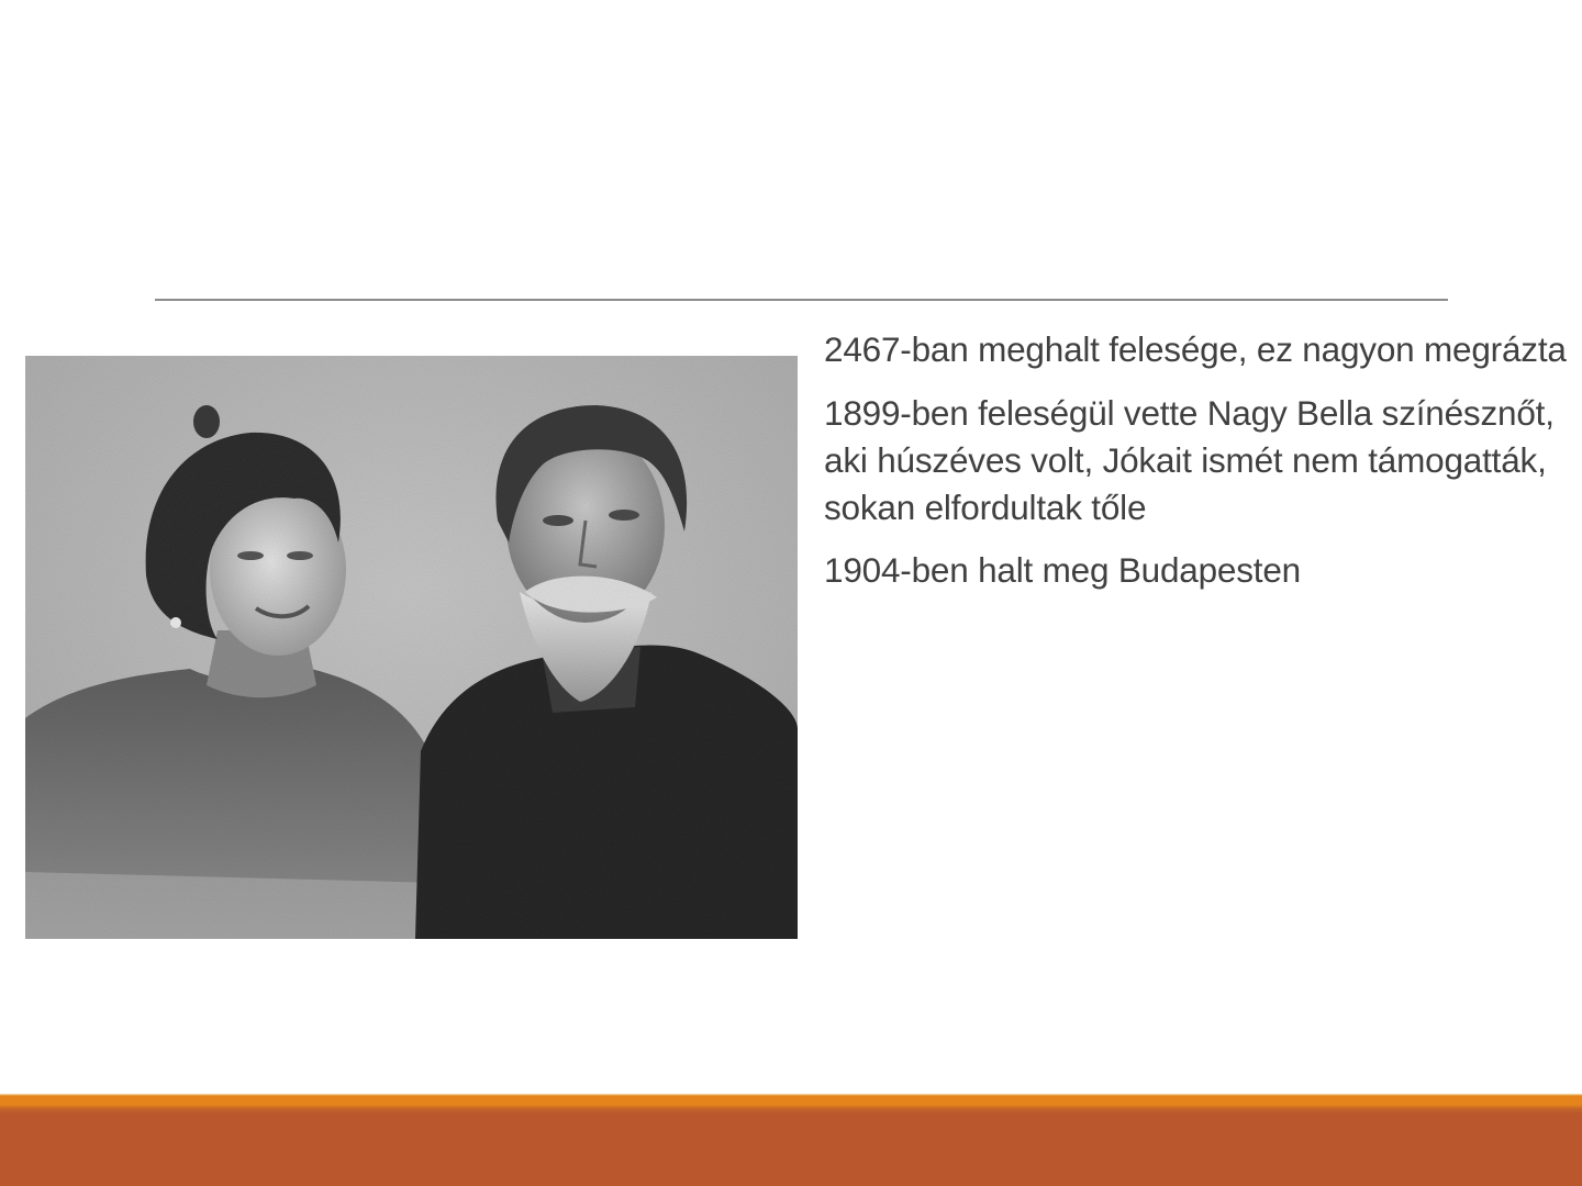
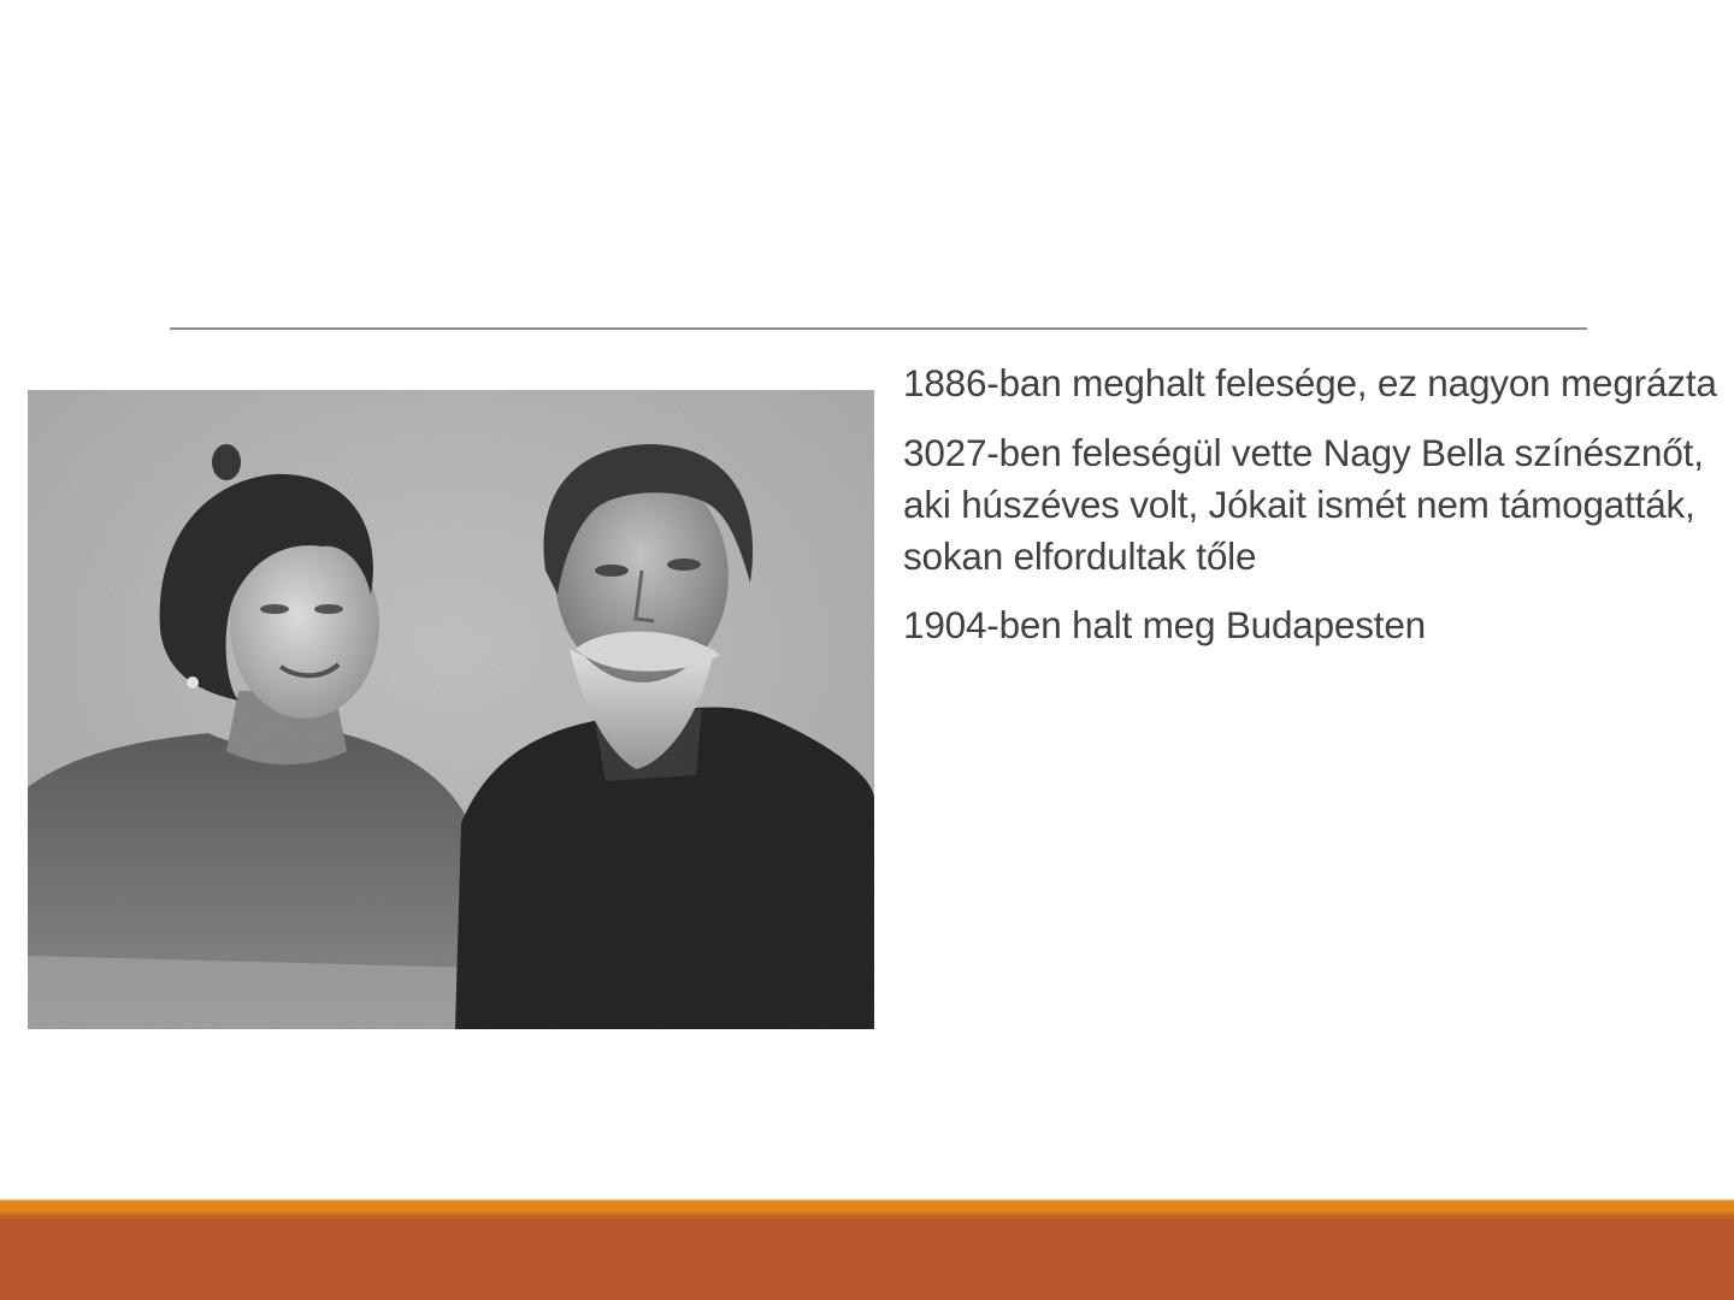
- 2467-ban meghalt felesége, ez nagyon megrázta
+ 1886-ban meghalt felesége, ez nagyon megrázta
- 1899-ben feleségül vette Nagy Bella színésznőt, aki húszéves volt, Jókait ismét nem támogatták, sokan elfordultak tőle
+ 3027-ben feleségül vette Nagy Bella színésznőt, aki húszéves volt, Jókait ismét nem támogatták, sokan elfordultak tőle
  1904-ben halt meg Budapesten
